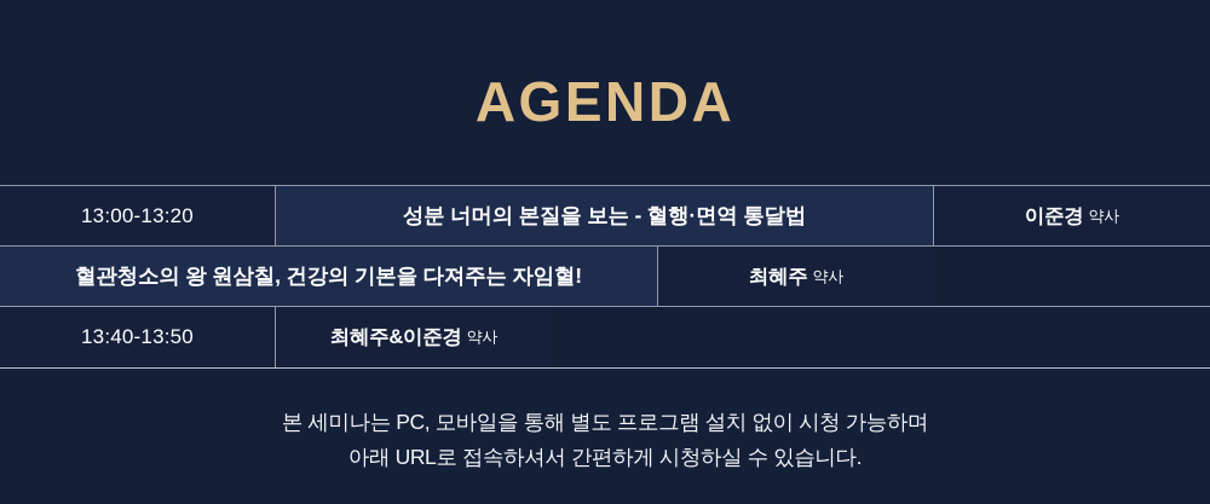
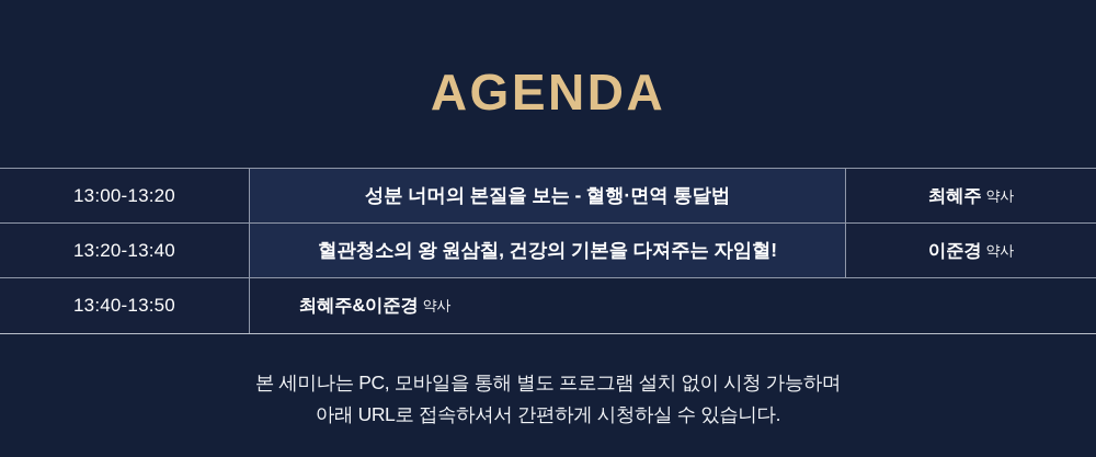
  AGENDA
  13:00-13:20
  성분 너머의 본질을 보는 - 혈행·면역 통달법
- 이준경
+ 최혜주
  약사
+ 13:20-13:40
  혈관청소의 왕 원삼칠, 건강의 기본을 다져주는 자임혈!
- 최혜주
+ 이준경
  약사
  13:40-13:50
  최혜주&이준경
  약사
  본 세미나는 PC, 모바일을 통해 별도 프로그램 설치 없이 시청 가능하며
  아래 URL로 접속하셔서 간편하게 시청하실 수 있습니다.
